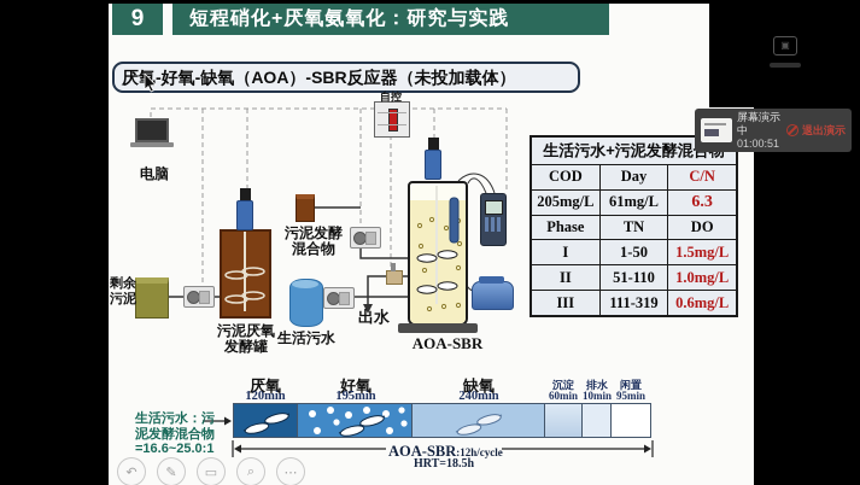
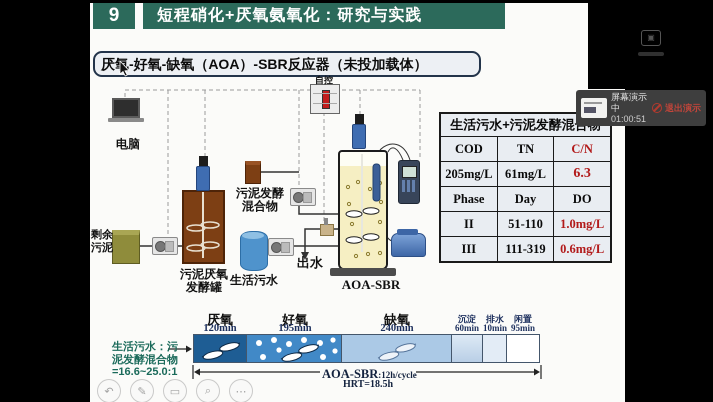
  9
  短程硝化+厌氧氨氧化：研究与实践
  厌-好氧-缺氧（AOA）-SBR反应器（未投加载体）
  电脑
  剩余
  污泥
  污泥厌氧
  发酵罐
  污泥发酵
  混合物
  生活污水
  自控
  出水
  AOA-SBR
  生活污水+污泥发酵混
  COD
- Day
+ TN
  C/N
  205mg/L
  61mg/L
  6.3
  Phase
- TN
+ Day
  DO
- I
- 1-50
- 1.5mg/L
  II
  51-110
  1.0mg/L
  III
  111-319
  0.6mg/L
  生活污水：污
  泥发酵混合物
  =16.6~25.0:1
  厌氧
  120min
  好氧
  195min
  缺氧
  240min
  沉淀
  60min
  排水
  10min
  闲置
  95min
  AOA-SBR:12h/cycle
  HRT=18.5h
  ↶
  ✎
  ▭
  ⌕
  ⋯
  ▣
  屏幕演示中
  01:00:51
  退出演示
